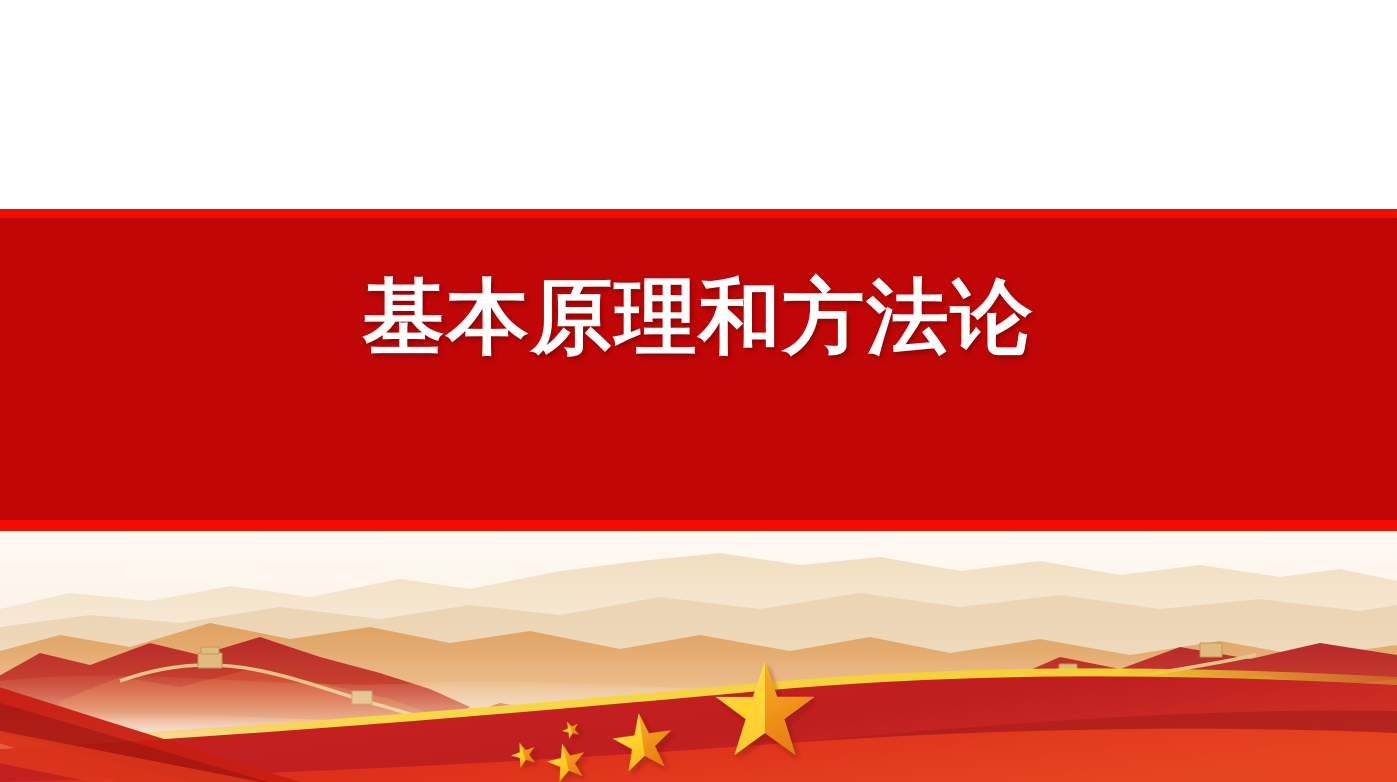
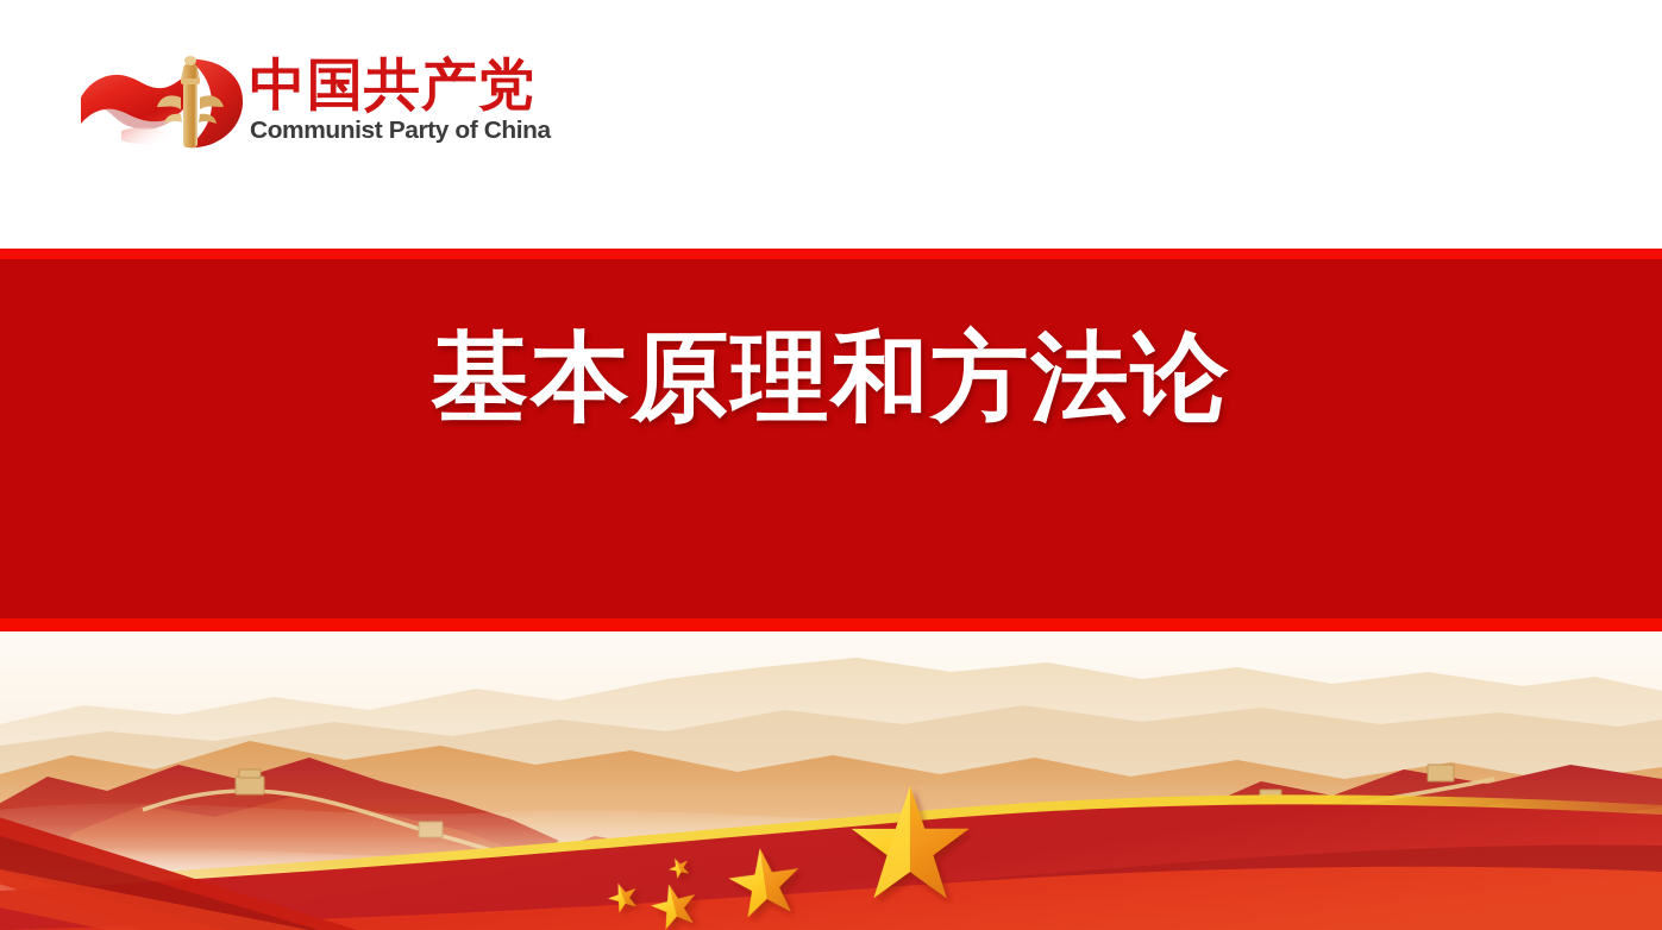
+ 中国共产党
+ Communist Party of China
  基本原理和方法论
